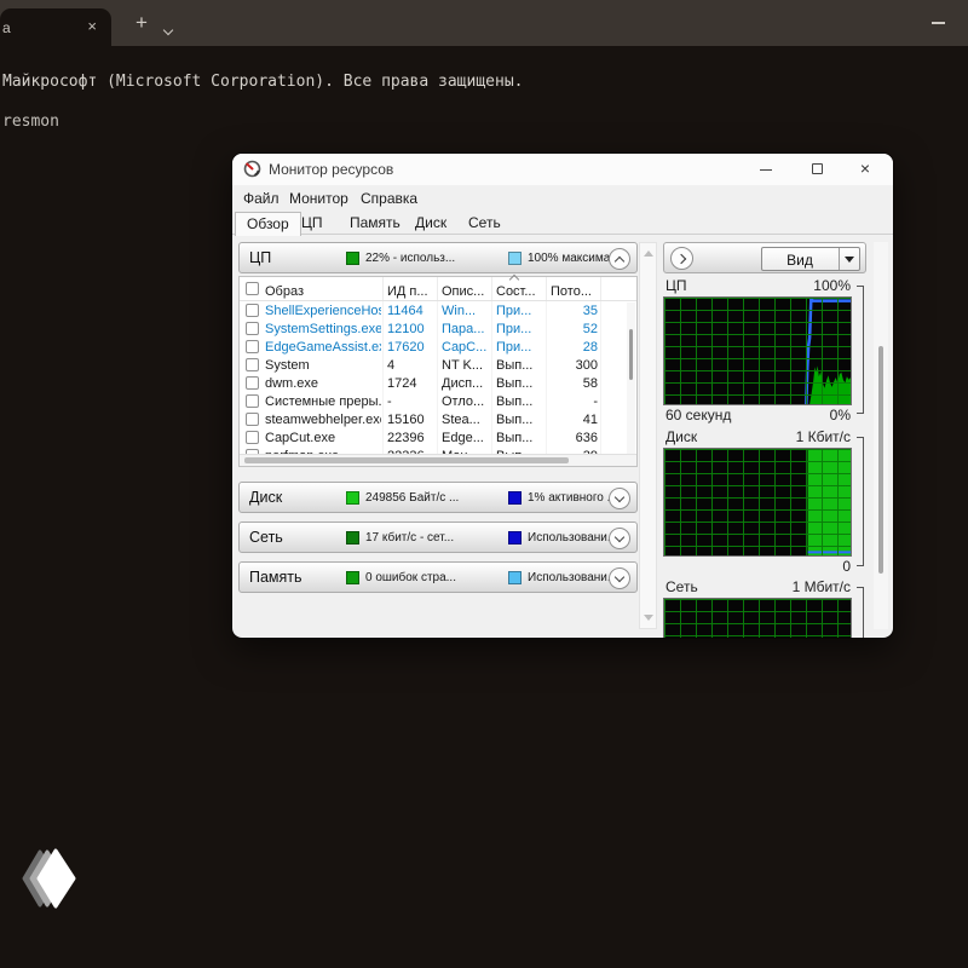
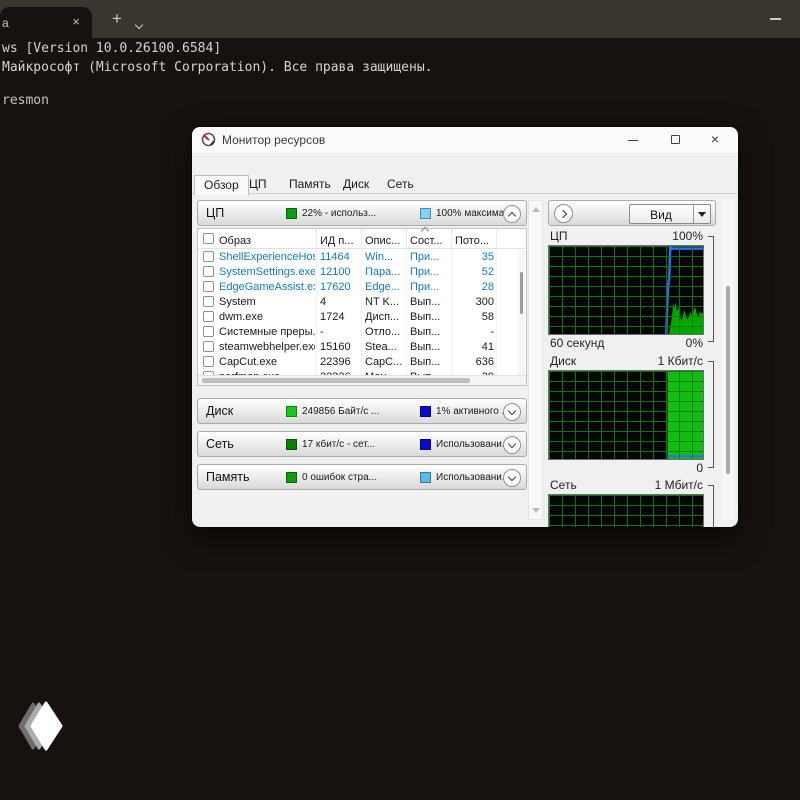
  a
  ×
  +
+ ws [Version 10.0.26100.6584]
  Майкрософт (Microsoft Corporation). Все права защищены.
  resmon
  Монитор ресурсов
  ×
- Файл
- Монитор
- Справка
  Обзор
  ЦП
  Память
  Диск
  Сеть
  ЦП
  22% - использ...
  100% максима
  Образ
  ИД п...
  Опис...
  Сост...
  Пото...
  ShellExperienceHo
  11464
  Win...
  При...
  35
  SystemSettings.exe
  12100
  Пара...
  При...
  52
  EdgeGameAssist.e
  17620
- CapC...
+ Edge...
  При...
  28
  System
  4
  NT K...
  Вып...
  300
  dwm.exe
  1724
  Дисп...
  Вып...
  58
  Системные преры.
  -
  Отло...
  Вып...
  -
  steamwebhelper.ex
  15160
  Stea...
  Вып...
  41
  CapCut.exe
  22396
- Edge...
+ CapC...
  Вып...
  636
  Диск
  249856 Байт/с ...
  1% активного
  Сеть
  17 кбит/с - сет...
  Использовани
  Память
  0 ошибок стра...
  Использовани
  Вид
  ЦП
  100%
  60 секунд
  0%
  Диск
  1 Кбит/с
  0
  Сеть
  1 Мбит/с
